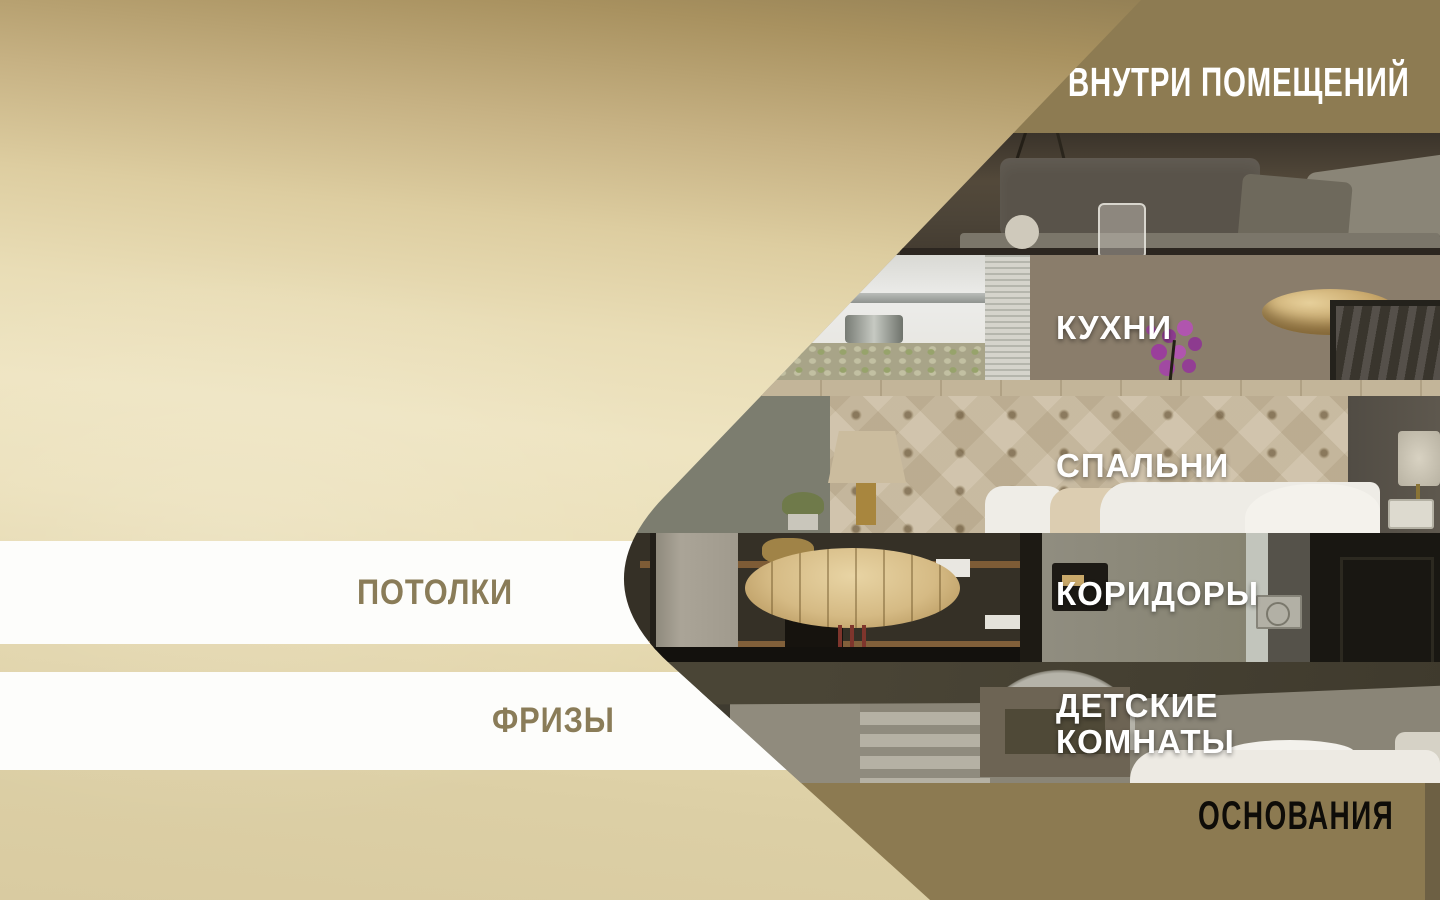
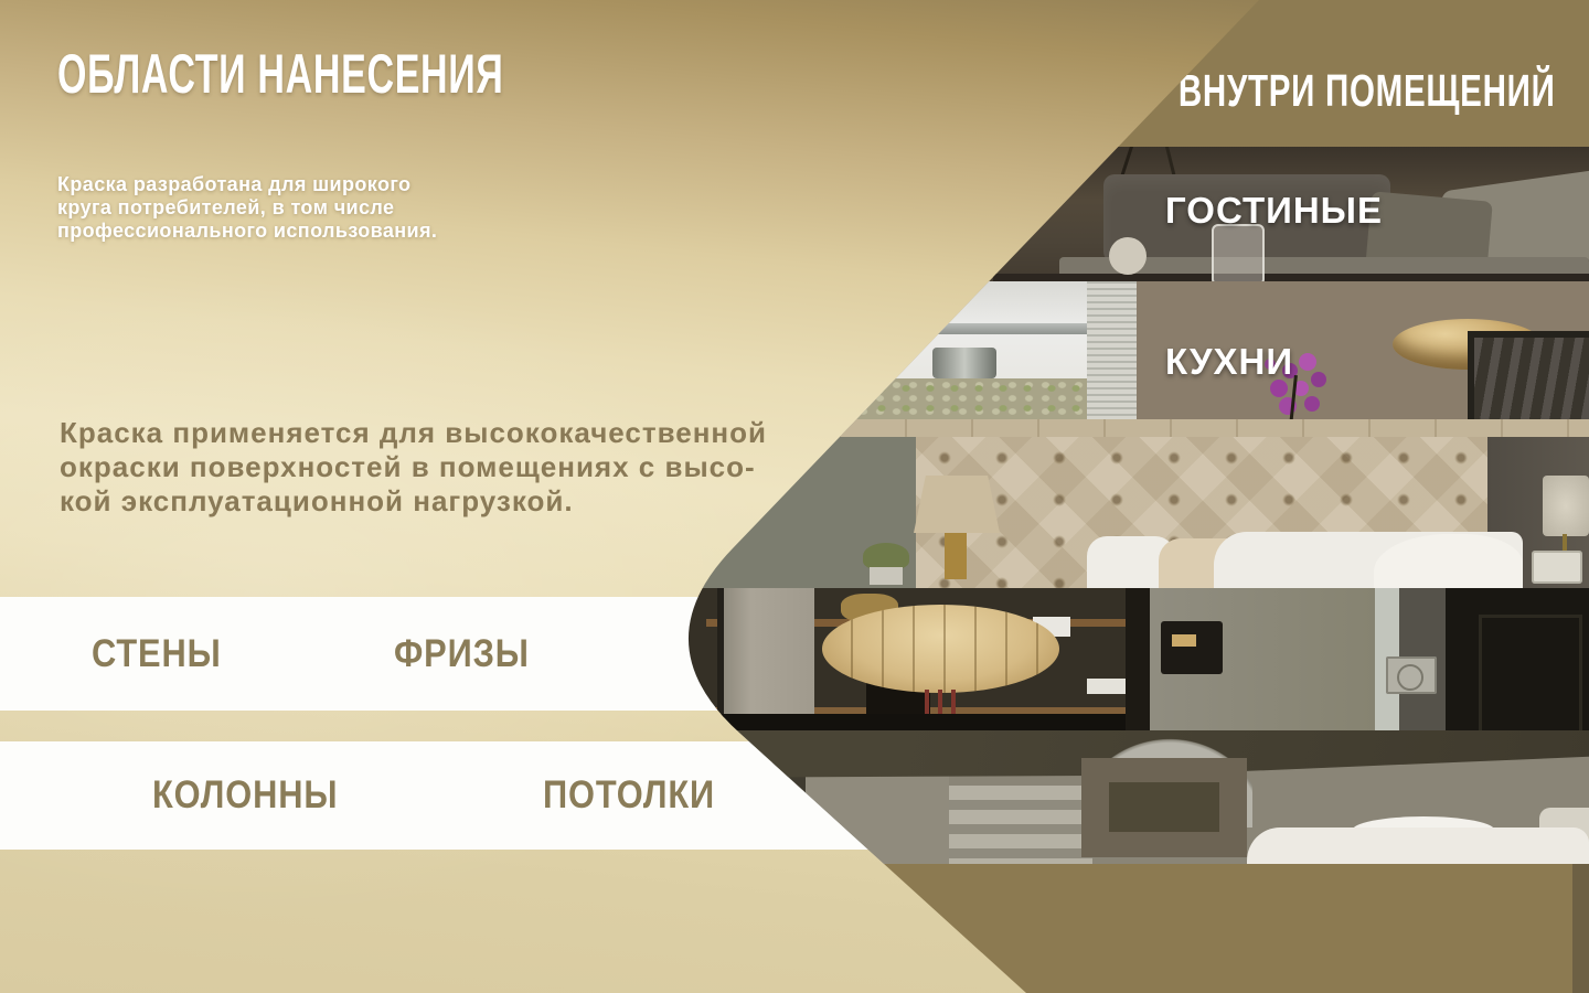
+ ОБЛАСТИ НАНЕСЕНИЯ
+ Краска разработана для широкого
+ круга потребителей, в том числе
+ профессионального использования.
+ Краска применяется для высококачественной
+ окраски поверхностей в помещениях с высо-
+ кой эксплуатационной нагрузкой.
+ СТЕНЫ
- ПОТОЛКИ
+ ФРИЗЫ
+ КОЛОННЫ
- ФРИЗЫ
+ ПОТОЛКИ
  ВНУТРИ ПОМЕЩЕНИЙ
+ ГОСТИНЫЕ
  КУХНИ
- СПАЛЬНИ
- КОРИДОРЫ
- ДЕТСКИЕ КОМНАТЫ
- ОСНОВАНИЯ
